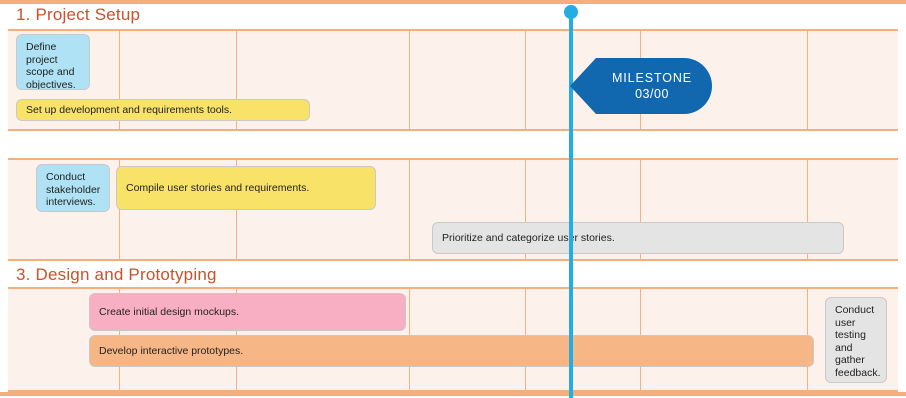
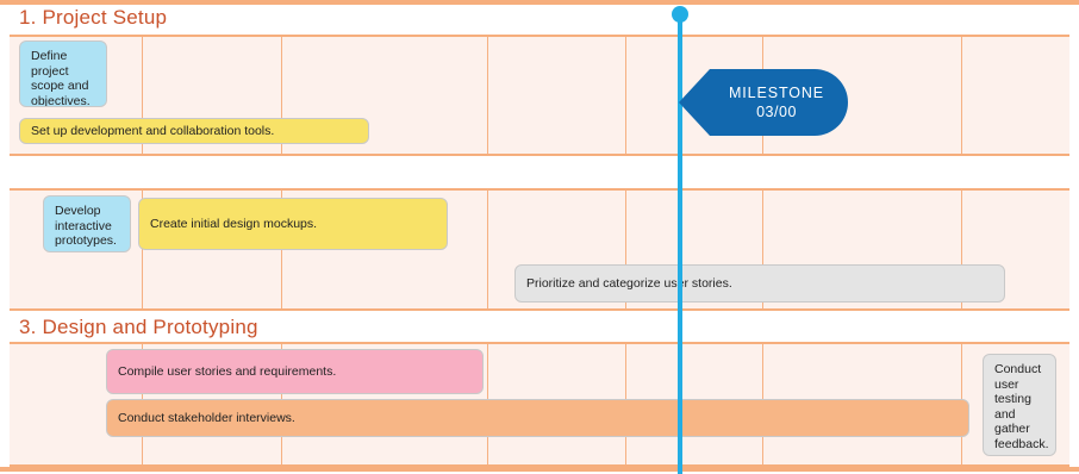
  1. Project Setup
  Define project scope and objectives.
- Set up development and requirements tools.
+ Set up development and collaboration tools.
- Conduct stakeholder interviews.
+ Develop interactive prototypes.
- Compile user stories and requirements.
+ Create initial design mockups.
  Prioritize and categorize usr stories.
  3. Design and Prototyping
- Create initial design mockups.
+ Compile user stories and requirements.
- Develop interactive prototypes.
+ Conduct stakeholder interviews.
  Conduct user testing and gather feedback.
  MILESTONE
  03/00
